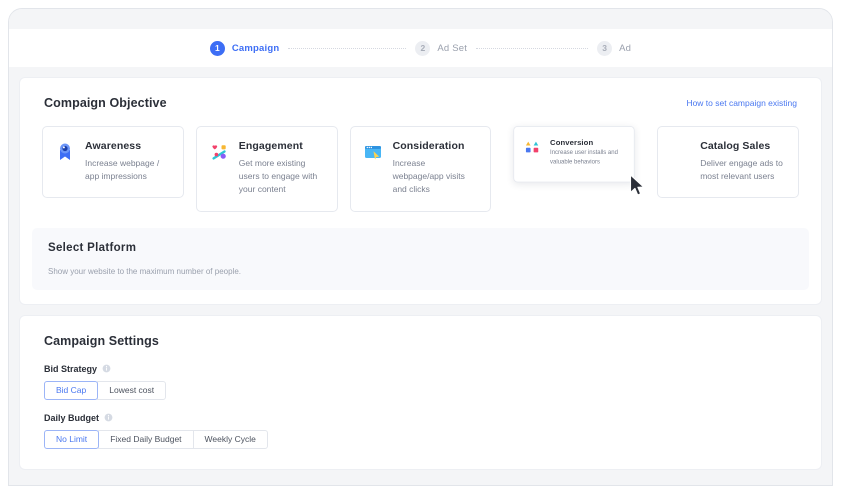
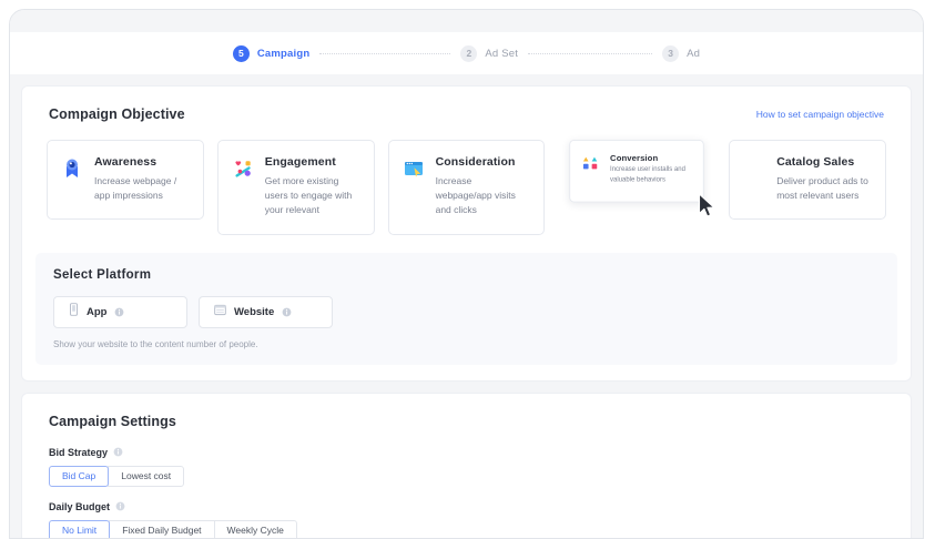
- 1
+ 5
  Campaign
  2
  Ad Set
  3
  Ad
  Compaign Objective
- How to set campaign existing
+ How to set campaign objective
  Awareness
  Increase webpage / app impressions
  Engagement
- Get more existing users to engage with your content
+ Get more existing users to engage with your relevant
  Consideration
  Increase webpage/app visits and clicks
  Conversion
  Catalog Sales
- Deliver engage ads to most relevant users
+ Deliver product ads to most relevant users
  Select Platform
+ App
+ Website
- Show your website to the maximum number of people.
+ Show your website to the content number of people.
  Campaign Settings
  Bid Strategy
  Bid Cap
  Lowest cost
  Daily Budget
  No Limit
  Fixed Daily Budget
  Weekly Cycle
